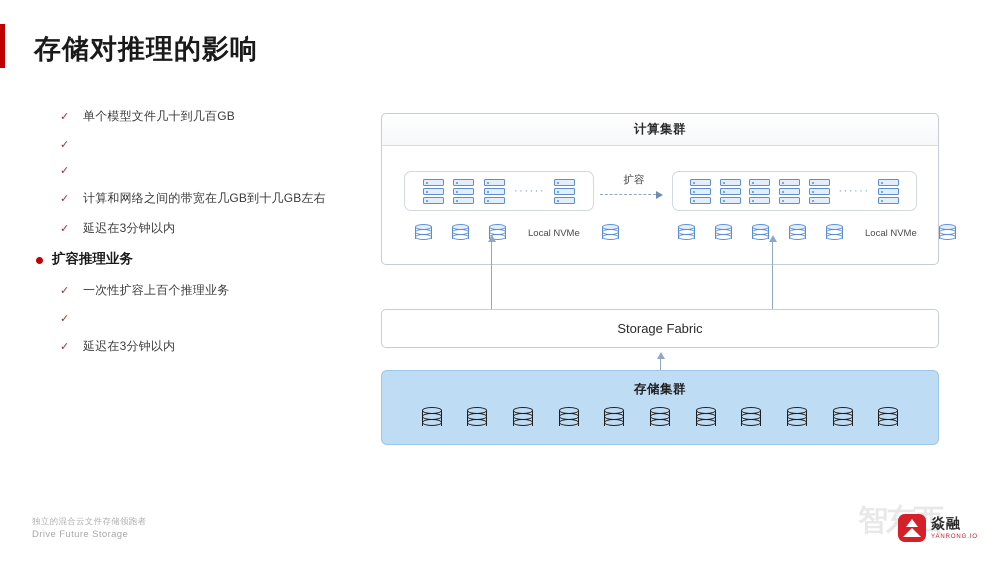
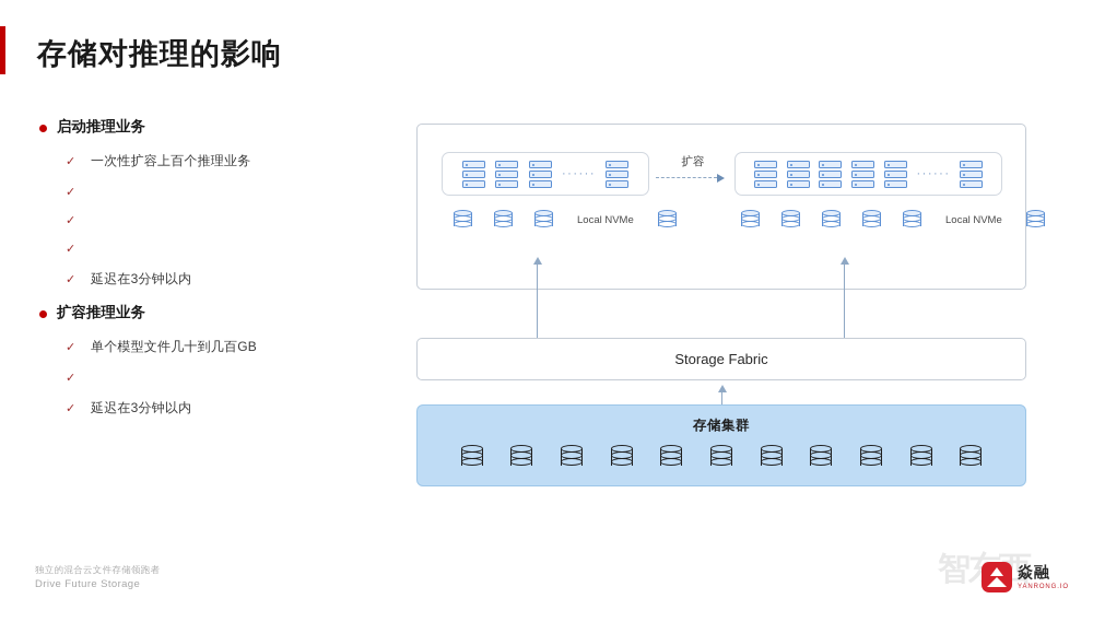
  存储对推理的影响
+ 启动推理业务
  ✓
- 单个模型文件几十到几百GB
+ 一次性扩容上百个推理业务
  ✓
  ✓
  ✓
- 计算和网络之间的带宽在几GB到十几GB左右
  ✓
  延迟在3分钟以内
  扩容推理业务
  ✓
- 一次性扩容上百个推理业务
+ 单个模型文件几十到几百GB
  ✓
  ✓
  延迟在3分钟以内
- 计算集群
  ······
  扩容
  ······
  Local NVMe
  Local NVMe
  Storage Fabric
  存储集群
  独立的混合云文件存储领跑者
  Drive Future Storage
  焱融
